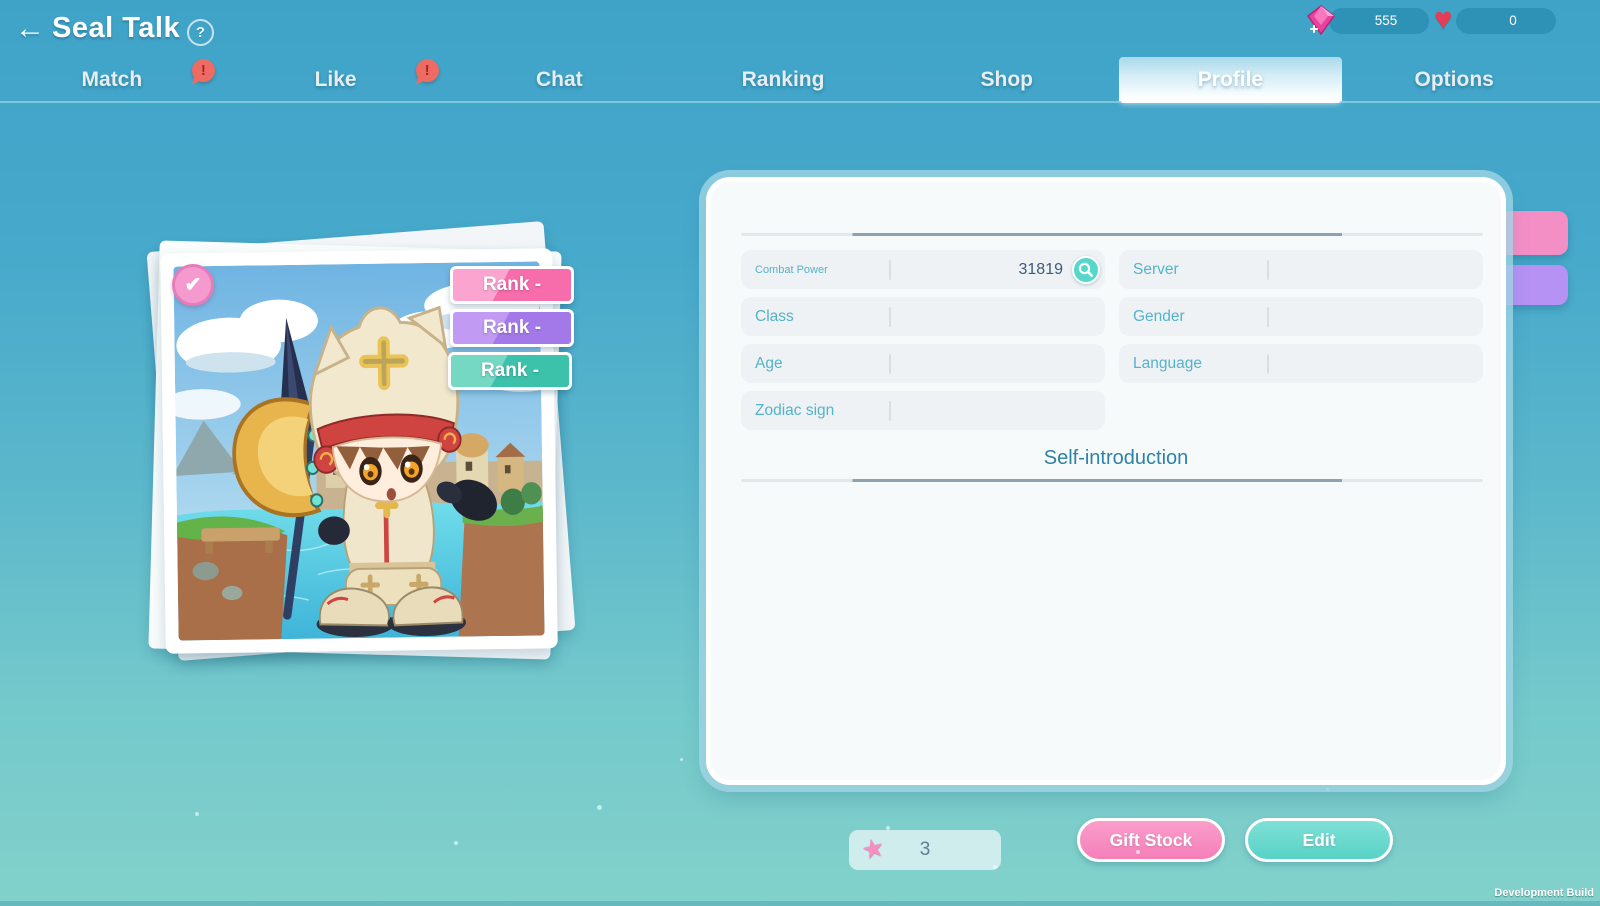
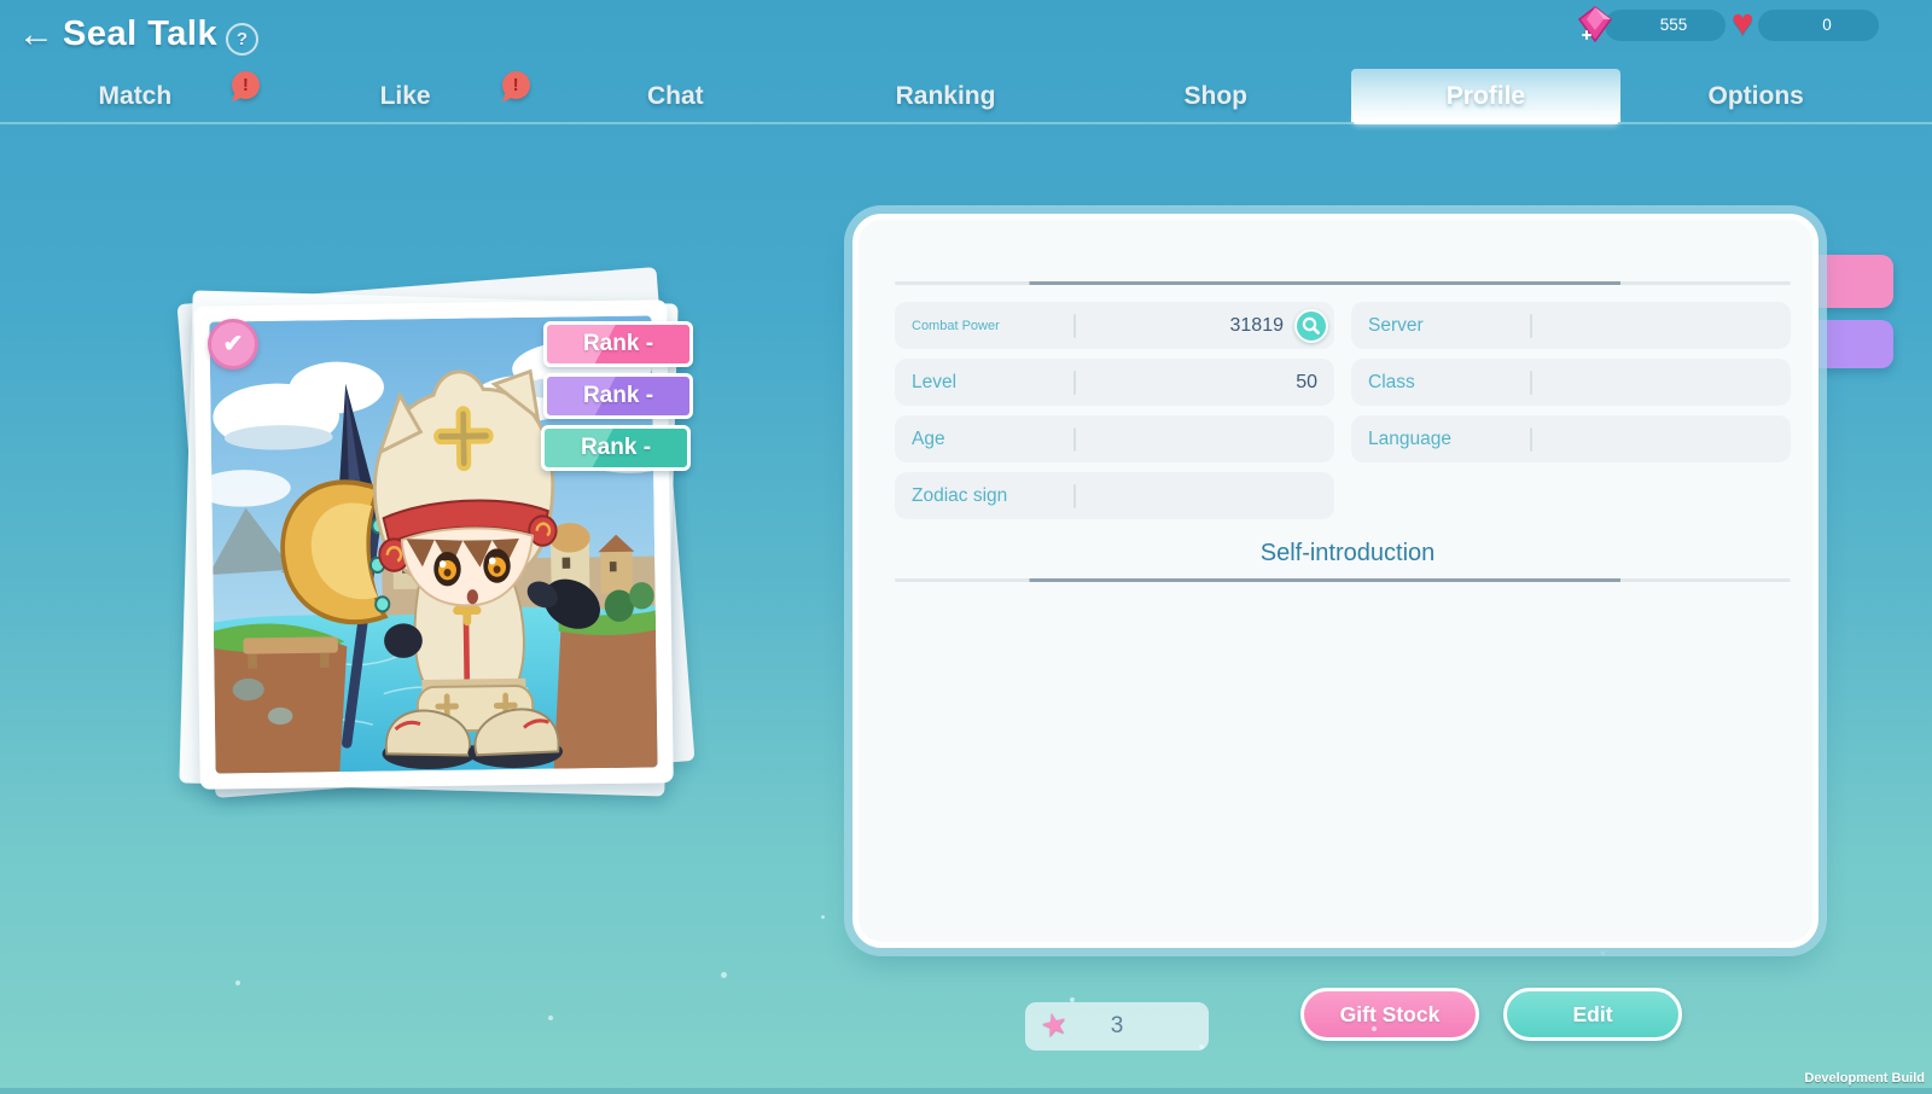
  ←
  Seal Talk
  ?
  555
  ♥
  0
  Match
  !
  Like
  !
  Chat
  Ranking
  Shop
  Profile
  Options
  ✔
  Rank -
  Rank -
  Rank -
  Combat Power
  31819
  Server
+ Level
+ 50
  Class
- Gender
  Age
  Language
  Zodiac sign
  Self-introduction
  3
  Gift Stock
  Edit
  Development Build
